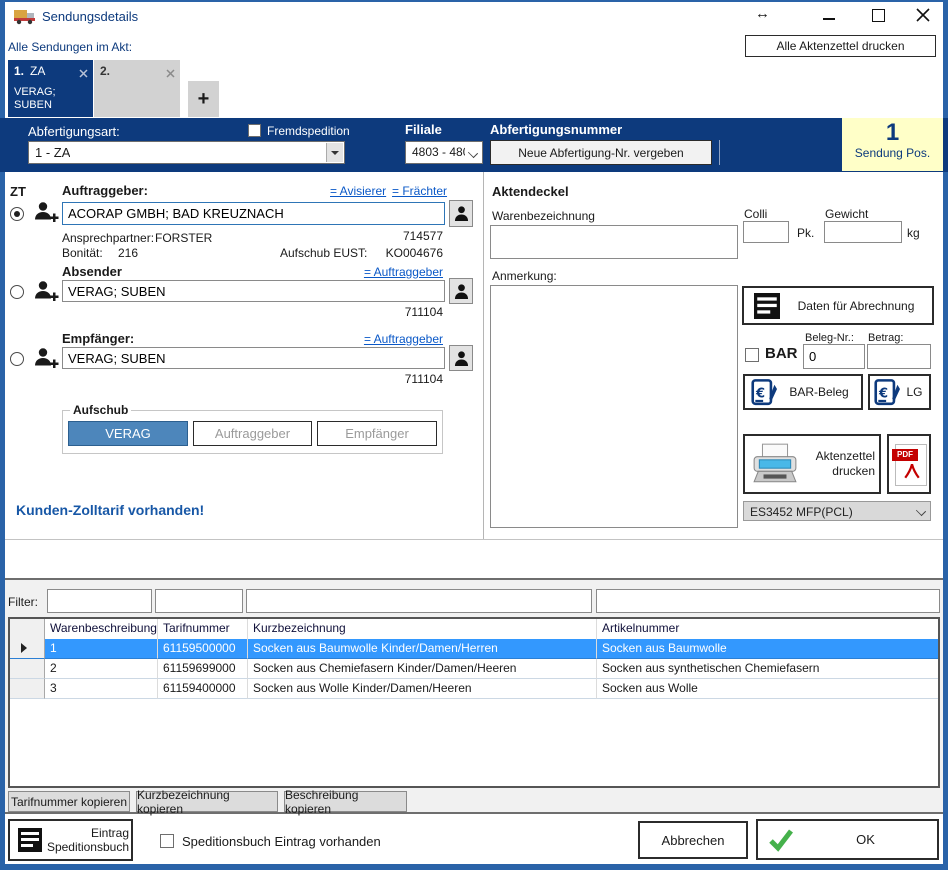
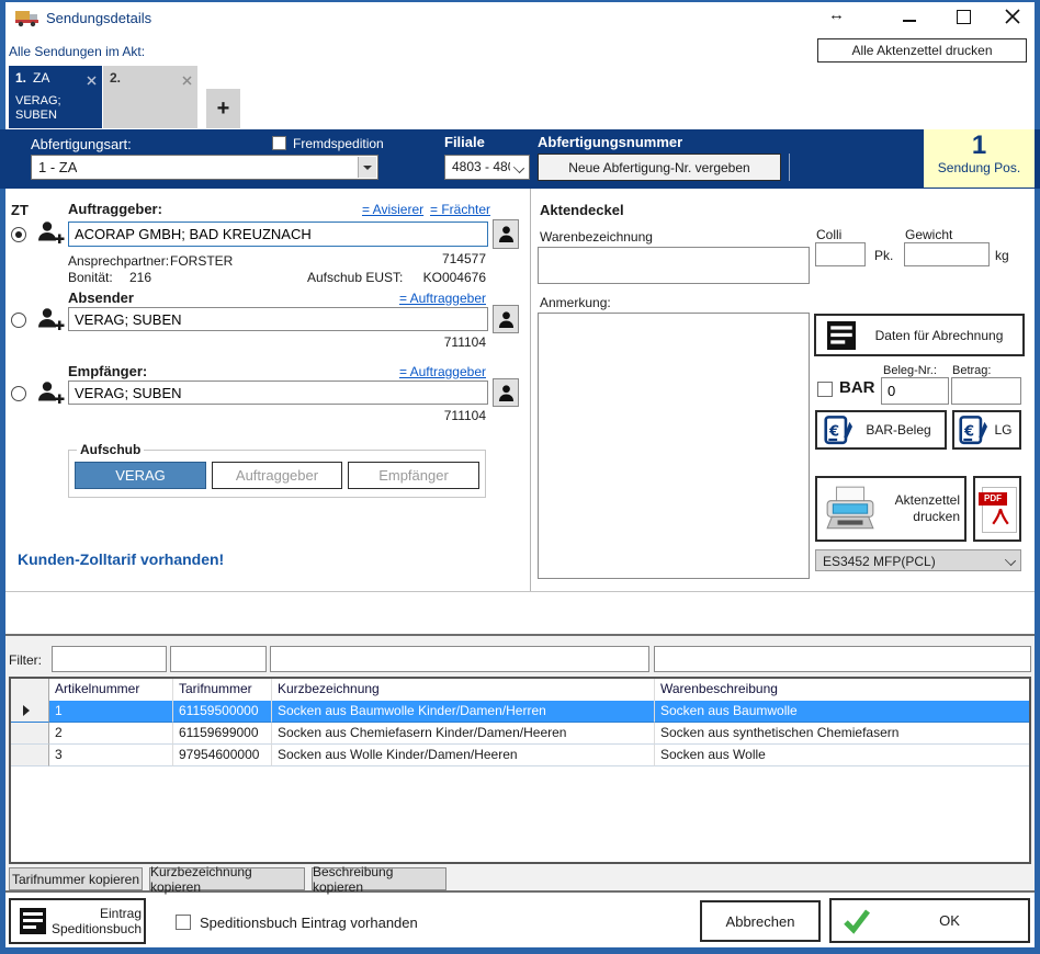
  Sendungsdetails
  ↔
  Alle Sendungen im Akt:
  Alle Aktenzettel drucken
  1.
  ZA
  VERAG;
  SUBEN
  2.
  +
  Abfertigungsart:
  Fremdspedition
  1 - ZA
  Filiale
  4803 - 48
  Abfertigungsnummer
  Neue Abfertigung-Nr. vergeben
  1
  Sendung Pos.
  ZT
  Auftraggeber:
  = Avisierer
  = Frächter
  ACORAP GMBH; BAD KREUZNACH
  Ansprechpartner:
  FORSTER
  714577
  Bonität:
  216
  Aufschub EUST:
  KO004676
  Absender
  = Auftraggeber
  VERAG; SUBEN
  711104
  Empfänger:
  = Auftraggeber
  VERAG; SUBEN
  711104
  Aufschub
  VERAG
  Auftraggeber
  Empfänger
  Kunden-Zolltarif vorhanden!
  Aktendeckel
  Warenbezeichnung
  Colli
  Pk.
  Gewicht
  kg
  Anmerkung:
  Daten für Abrechnung
  Beleg-Nr.:
  Betrag:
  BAR
  0
  €
  BAR-Beleg
  €
  LG
  Aktenzettel
  drucken
  PDF
  ES3452 MFP(PCL)
  Filter:
- Warenbeschreibung
+ Artikelnummer
  Tarifnummer
  Kurzbezeichnung
- Artikelnummer
+ Warenbeschreibung
  1
  61159500000
  Socken aus Baumwolle Kinder/Damen/Herren
  Socken aus Baumwolle
  2
  61159699000
  Socken aus Chemiefasern Kinder/Damen/Heeren
  Socken aus synthetischen Chemiefasern
  3
- 61159400000
+ 97954600000
  Socken aus Wolle Kinder/Damen/Heeren
  Socken aus Wolle
  Tarifnummer kopieren
  Kurzbezeichnung kopieren
  Beschreibung kopieren
  Eintrag
  Speditionsbuch
  Speditionsbuch Eintrag vorhanden
  Abbrechen
  OK
